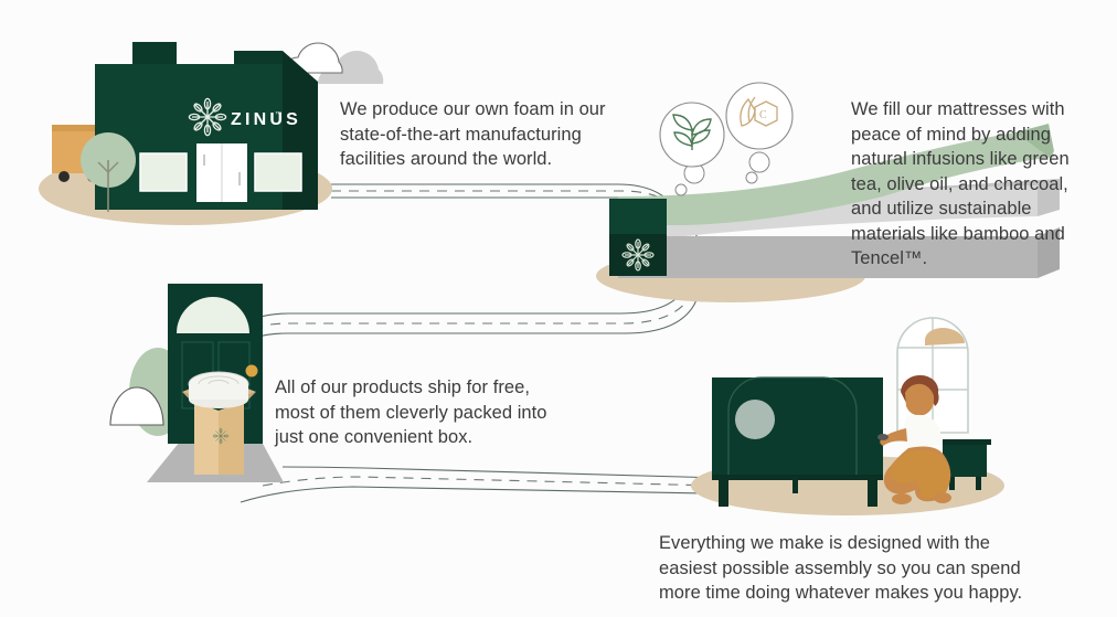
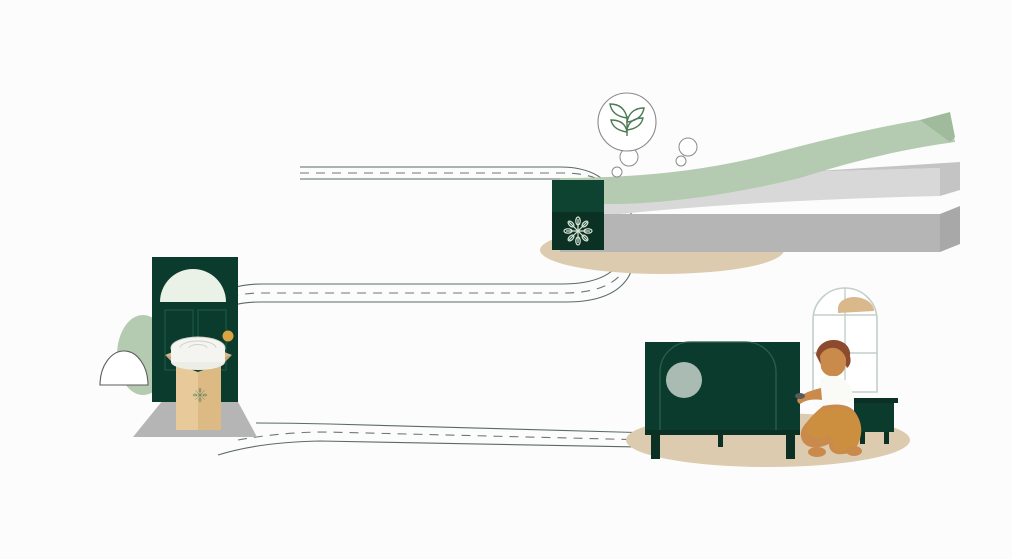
- ZINUS
- C
- We produce our own foam in our state-of-the-art manufacturing facilities around the world.
- We fill our mattresses with peace of mind by adding natural infusions like green tea, olive oil, and charcoal, and utilize sustainable materials like bamboo and Tencel™.
- All of our products ship for free, most of them cleverly packed into just one convenient box.
- Everything we make is designed with the easiest possible assembly so you can spend more time doing whatever makes you happy.
